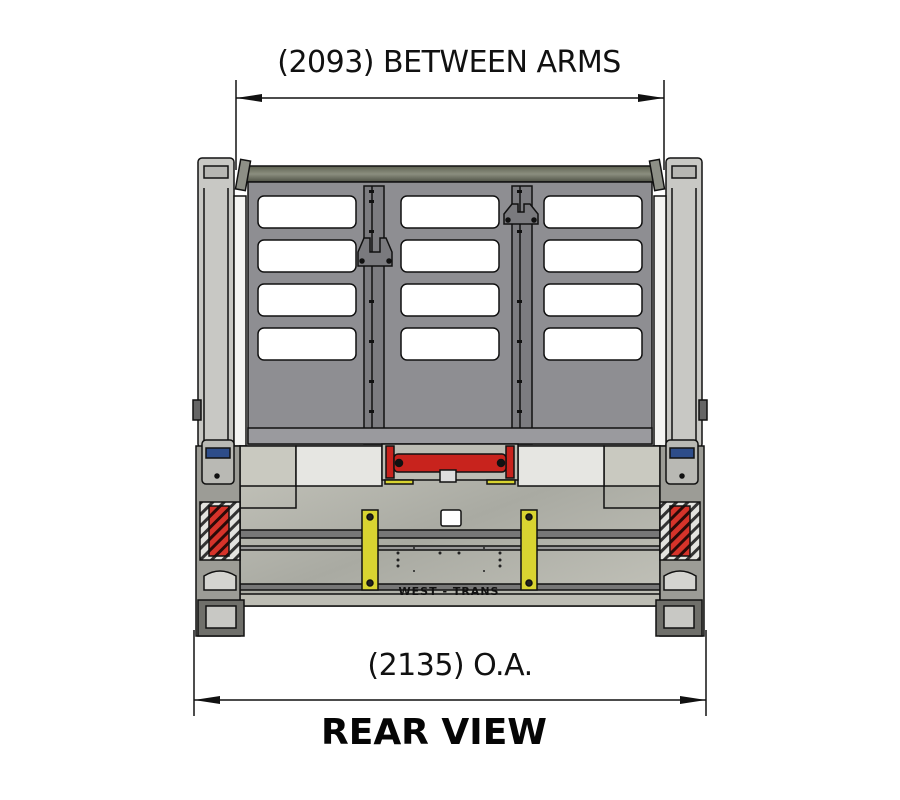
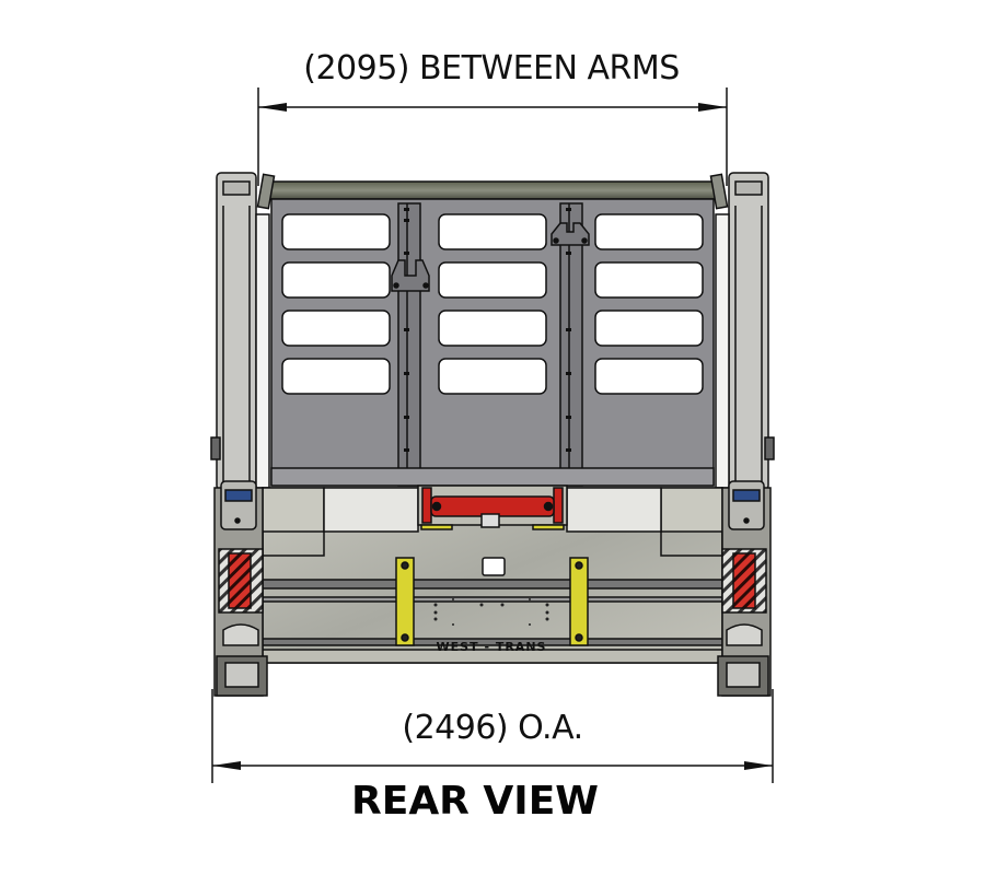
- (2093) BETWEEN ARMS
+ (2095) BETWEEN ARMS
  WEST - TRANS
- (2135) O.A.
+ (2496) O.A.
  REAR VIEW
